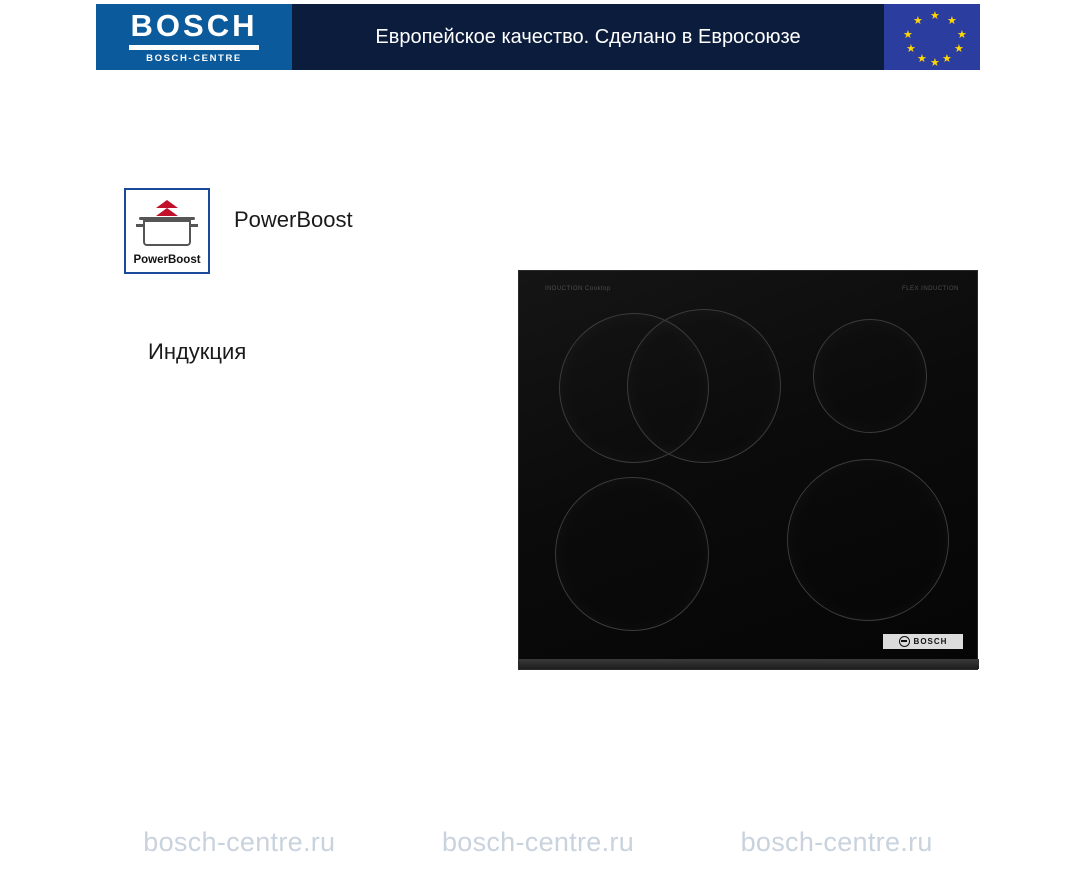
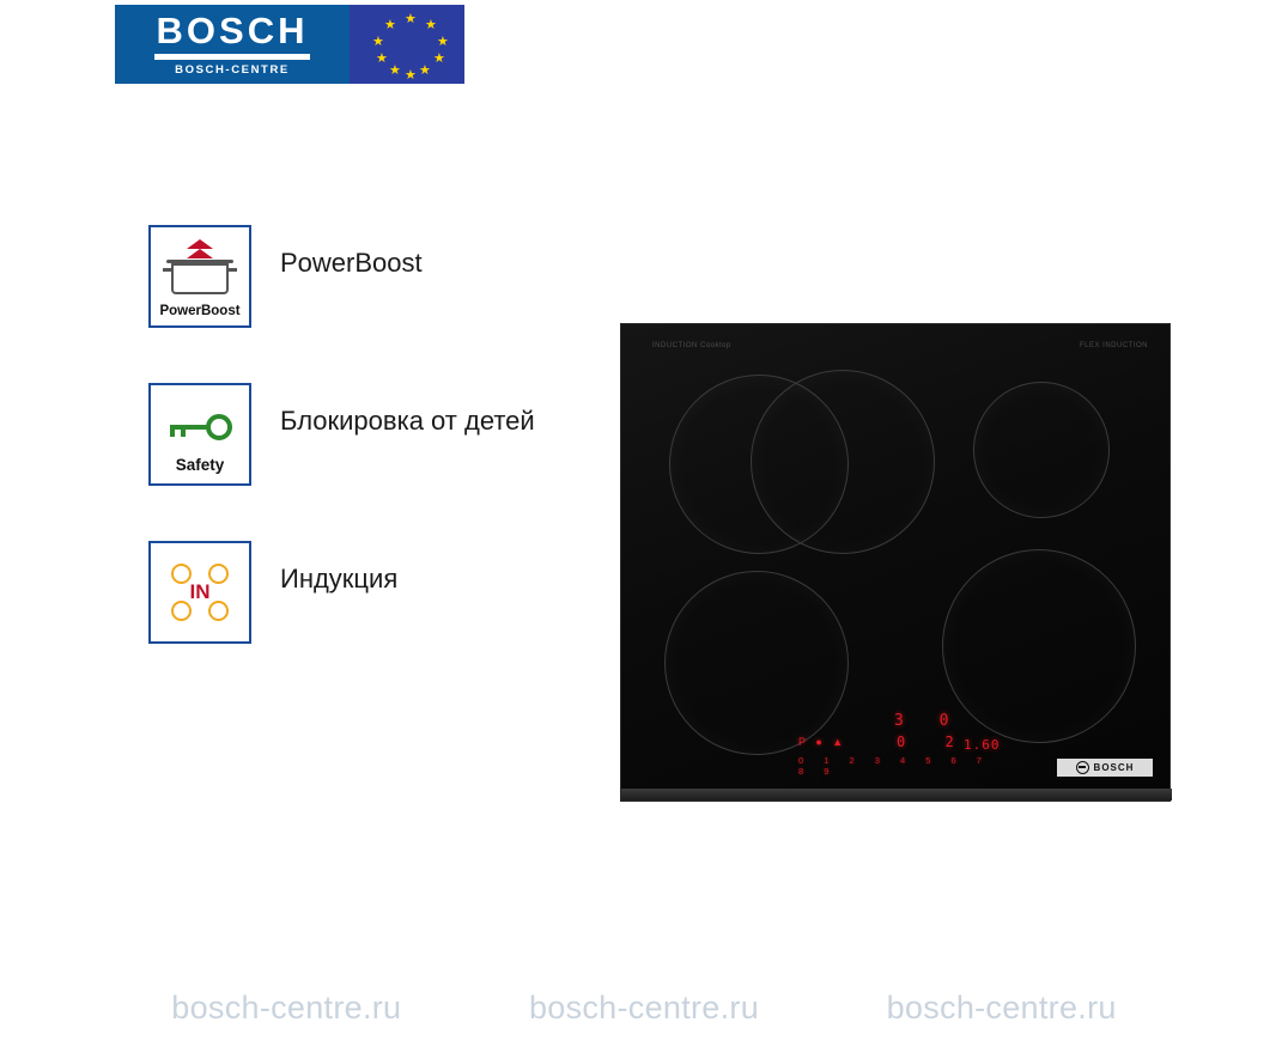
  BOSCH
  BOSCH-CENTRE
- Европейское качество. Сделано в Евросоюзе
  ★
  ★
  ★
  ★
  ★
  ★
  ★
  ★
  ★
  ★
  PowerBoost
  PowerBoost
+ Safety
+ Блокировка от детей
+ IN
  Индукция
+ 3 0
+ 0 2
+ 1.60
+ P ● ▲
+ 0 1 2 3 4 5 6 7 8 9
  BOSCH
  bosch-centre.ru
  bosch-centre.ru
  bosch-centre.ru
